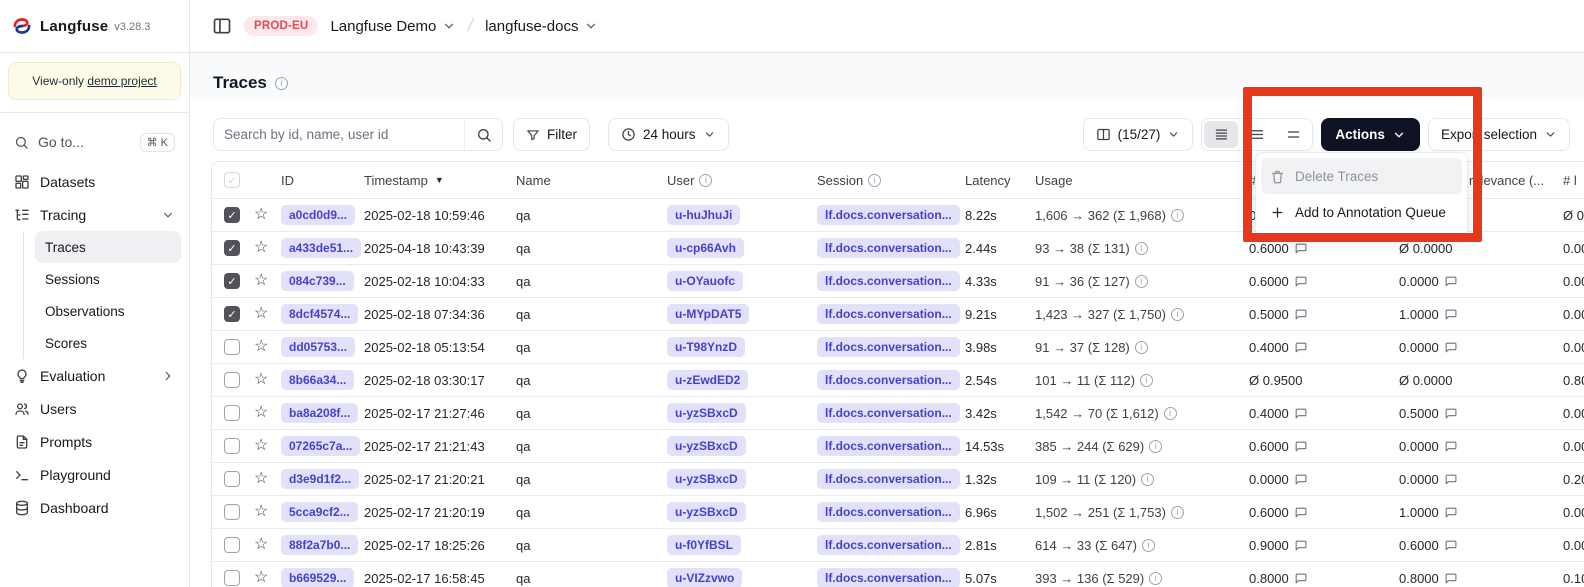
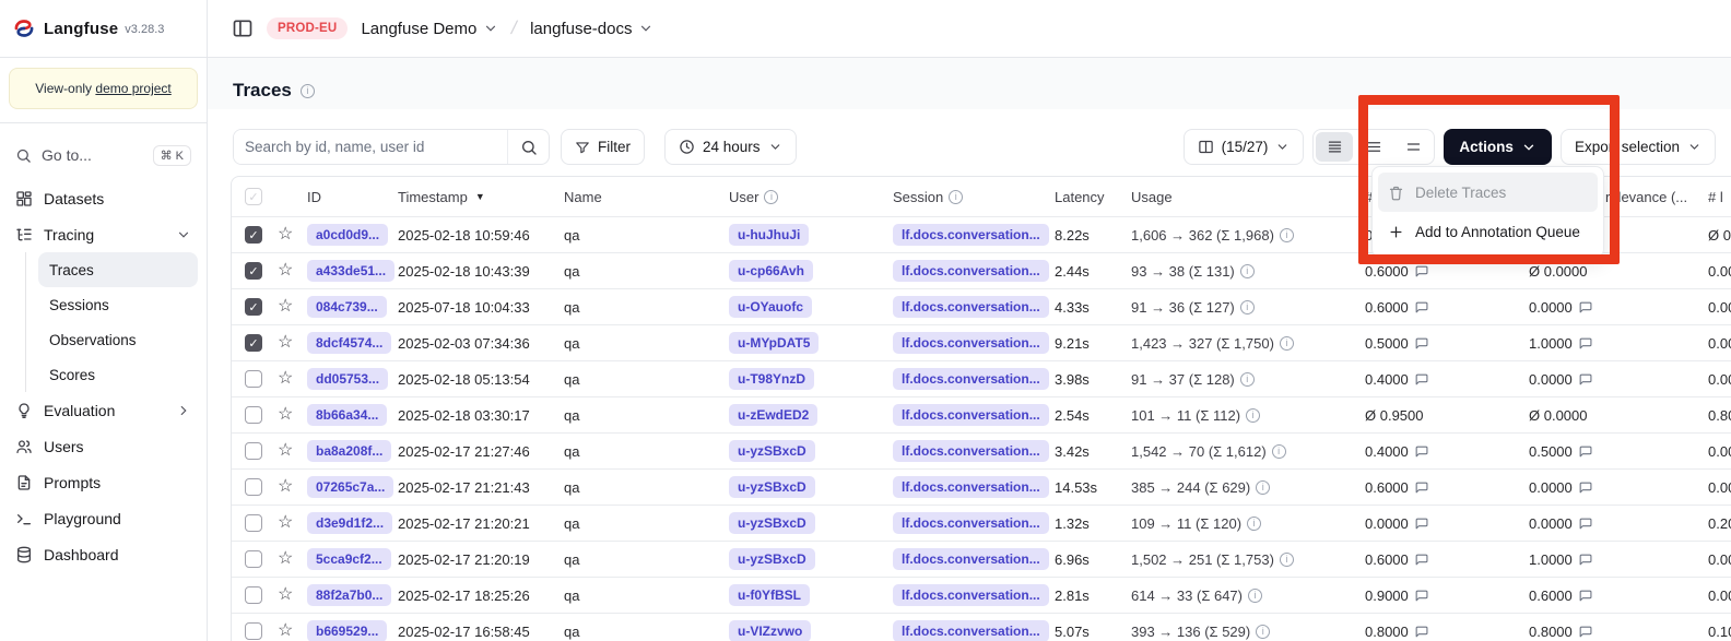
  Langfuse
  v3.28.3
  View-only demo project
  Go to...
  ⌘ K
  Datasets
  Tracing
  Traces
  Sessions
  Observations
  Scores
  Evaluation
  Users
  Prompts
  Playground
  Dashboard
  PROD-EU
  Langfuse Demo
  langfuse-docs
  Traces
  Search by id, name, user id
  Filter
  24 hours
  (15/27)
  Actions
  Export selection
  ✓
  ID
  Timestamp
  ▼
  Name
  User
  Session
  Latency
  Usage
  #
  relevance (...
  # l
  ✓
  ☆
  a0cd0d9...
  2025-02-18 10:59:46
  qa
  u-huJhuJi
  lf.docs.conversation...
  8.22s
  1,606 → 362 (Σ 1,968)
  ✓
  ☆
  a433de51...
- 2025-04-18 10:43:39
+ 2025-02-18 10:43:39
  qa
  u-cp66Avh
  lf.docs.conversation...
  2.44s
  93 → 38 (Σ 131)
  0.6000
  Ø 0.0000
  ✓
  ☆
  084c739...
- 2025-02-18 10:04:33
+ 2025-07-18 10:04:33
  qa
  u-OYauofc
  lf.docs.conversation...
  4.33s
  91 → 36 (Σ 127)
  0.6000
  0.0000
  ✓
  ☆
  8dcf4574...
- 2025-02-18 07:34:36
+ 2025-02-03 07:34:36
  qa
  u-MYpDAT5
  lf.docs.conversation...
  9.21s
  1,423 → 327 (Σ 1,750)
  0.5000
  1.0000
  ☆
  dd05753...
  2025-02-18 05:13:54
  qa
  u-T98YnzD
  lf.docs.conversation...
  3.98s
  91 → 37 (Σ 128)
  0.4000
  0.0000
  ☆
  8b66a34...
  2025-02-18 03:30:17
  qa
  u-zEwdED2
  lf.docs.conversation...
  2.54s
  101 → 11 (Σ 112)
  Ø 0.9500
  Ø 0.0000
  ☆
  ba8a208f...
  2025-02-17 21:27:46
  qa
  u-yzSBxcD
  lf.docs.conversation...
  3.42s
  1,542 → 70 (Σ 1,612)
  0.4000
  0.5000
  ☆
  07265c7a...
  2025-02-17 21:21:43
  qa
  u-yzSBxcD
  lf.docs.conversation...
  14.53s
  385 → 244 (Σ 629)
  0.6000
  0.0000
  ☆
  d3e9d1f2...
  2025-02-17 21:20:21
  qa
  u-yzSBxcD
  lf.docs.conversation...
  1.32s
  109 → 11 (Σ 120)
  0.0000
  0.0000
  ☆
  5cca9cf2...
  2025-02-17 21:20:19
  qa
  u-yzSBxcD
  lf.docs.conversation...
  6.96s
  1,502 → 251 (Σ 1,753)
  0.6000
  1.0000
  ☆
  88f2a7b0...
  2025-02-17 18:25:26
  qa
  u-f0YfBSL
  lf.docs.conversation...
  2.81s
  614 → 33 (Σ 647)
  0.9000
  0.6000
  ☆
  b669529...
  2025-02-17 16:58:45
  qa
  u-VIZzvwo
  lf.docs.conversation...
  5.07s
  393 → 136 (Σ 529)
  0.8000
  0.8000
  Delete Traces
  Add to Annotation Queue
